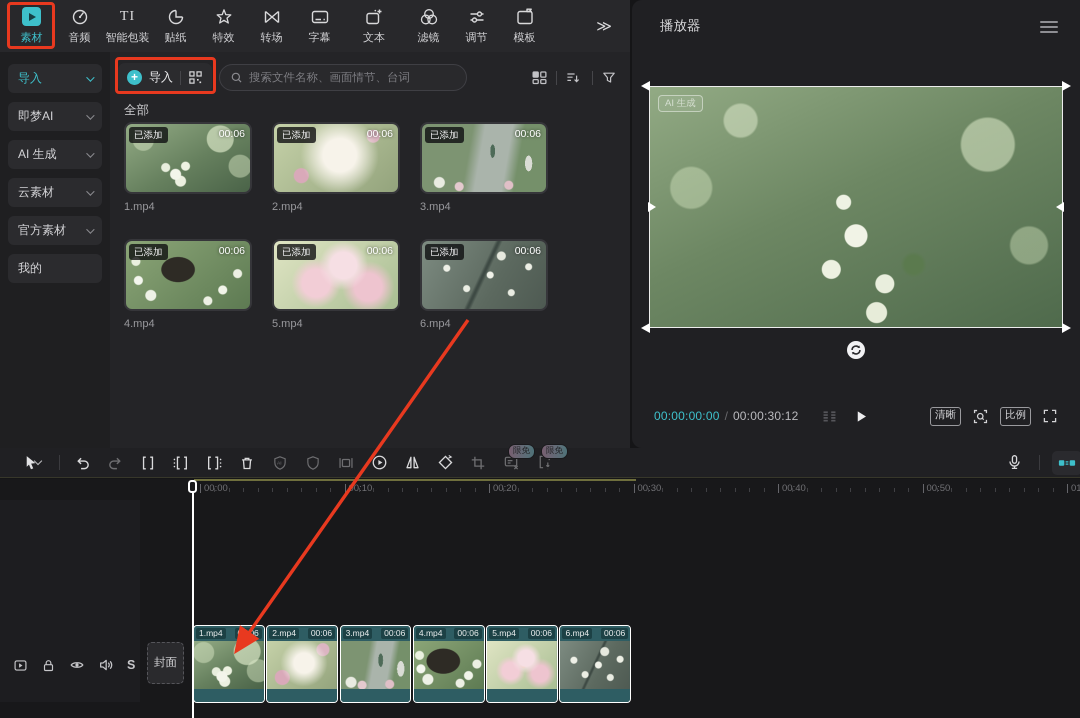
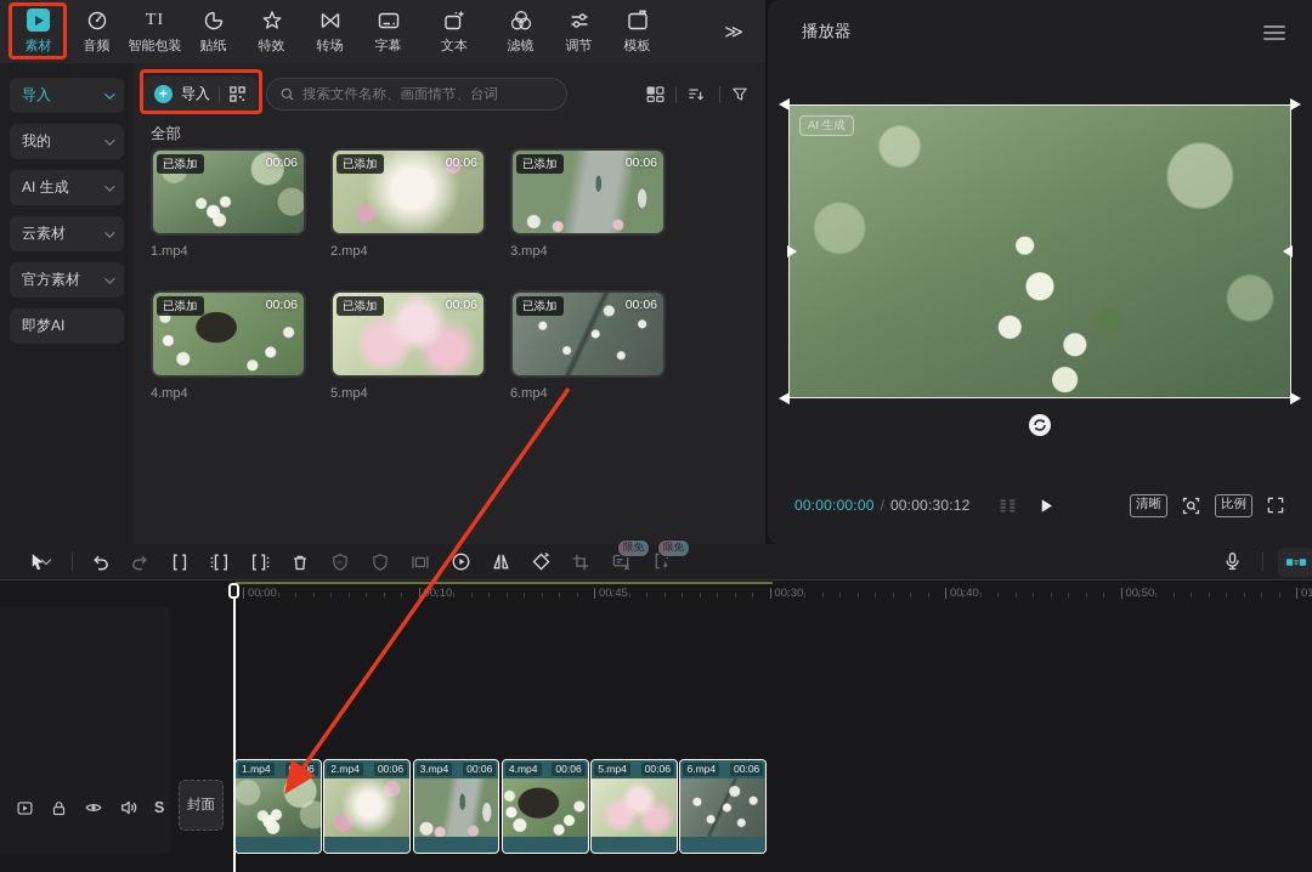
  素材
  音频
  TI
  智能包装
  贴纸
  特效
  转场
  字幕
  文本
  滤镜
  调节
  模板
  ≫
  导入
- 即梦AI
+ 我的
  AI 生成
  云素材
  官方素材
- 我的
+ 即梦AI
  +
  导入
  搜索文件名称、画面情节、台词
  全部
  已添加
  00:06
  1.mp4
  已添加
  00:06
  2.mp4
  已添加
  00:06
  3.mp4
  已添加
  00:06
  4.mp4
  已添加
  00:06
  5.mp4
  已添加
  00:06
  6.mp4
  播放器
  AI 生成
  00:00:00:00
  /
  00:00:30:12
  清晰
  比例
  限免
  限免
  00:00
  0:10
- 00:20
+ 00:45
  00:30
  00:40
  00:50
  S
  封面
  1.mp4
  0006
  2.mp4
  00:06
  3.mp4
  00:06
  4.mp4
  00:06
  5.mp4
  00:06
  6.mp4
  00:06
